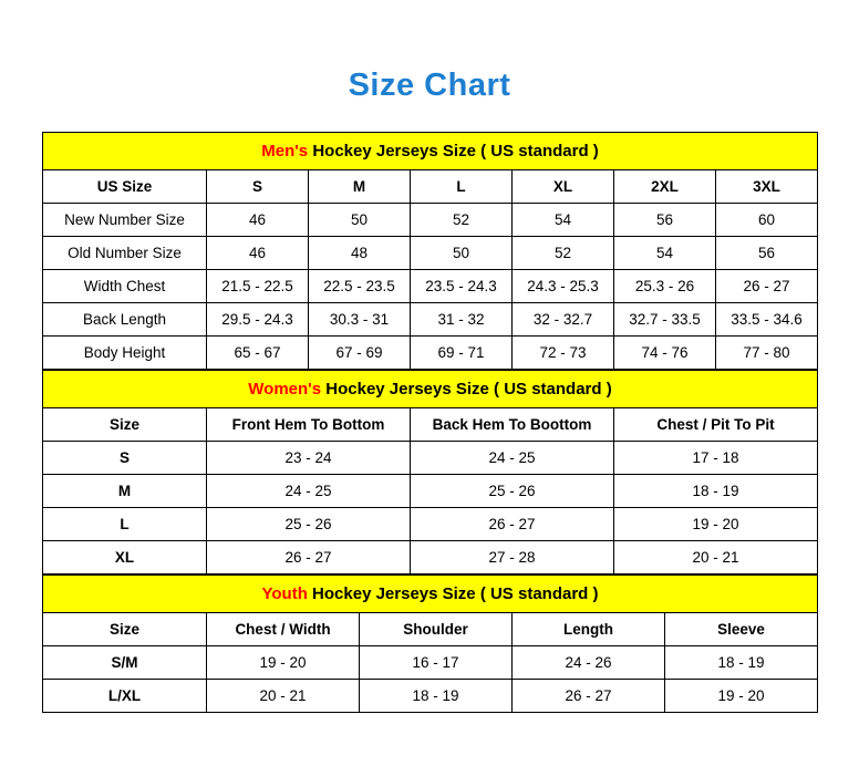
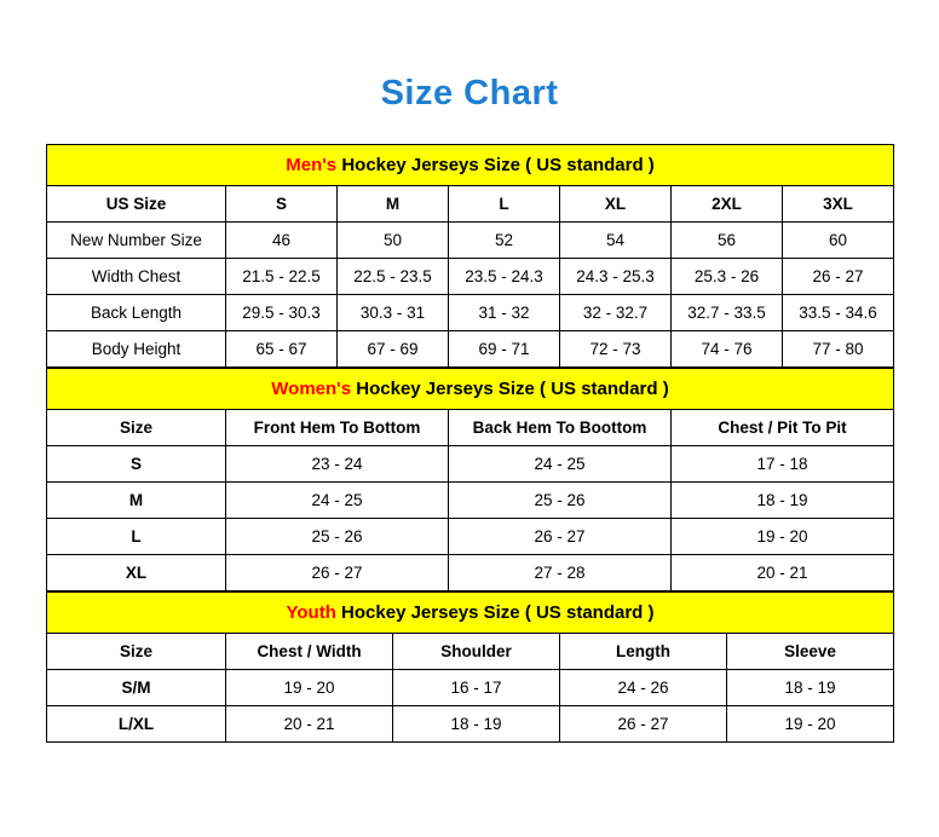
  Size Chart
  Men's Hockey Jerseys Size ( US standard )
  US Size	S	M	L	XL	2XL	3XL
  New Number Size	46	50	52	54	56	60
- Old Number Size	46	48	50	52	54	56
  Width Chest	21.5 - 22.5	22.5 - 23.5	23.5 - 24.3	24.3 - 25.3	25.3 - 26	26 - 27
- Back Length	29.5 - 24.3	30.3 - 31	31 - 32	32 - 32.7	32.7 - 33.5	33.5 - 34.6
+ Back Length	29.5 - 30.3	30.3 - 31	31 - 32	32 - 32.7	32.7 - 33.5	33.5 - 34.6
  Body Height	65 - 67	67 - 69	69 - 71	72 - 73	74 - 76	77 - 80
  Women's Hockey Jerseys Size ( US standard )
  Size	Front Hem To Bottom	Back Hem To Boottom	Chest / Pit To Pit
  S	23 - 24	24 - 25	17 - 18
  M	24 - 25	25 - 26	18 - 19
  L	25 - 26	26 - 27	19 - 20
  XL	26 - 27	27 - 28	20 - 21
  Youth Hockey Jerseys Size ( US standard )
  Size	Chest / Width	Shoulder	Length	Sleeve
  S/M	19 - 20	16 - 17	24 - 26	18 - 19
  L/XL	20 - 21	18 - 19	26 - 27	19 - 20
